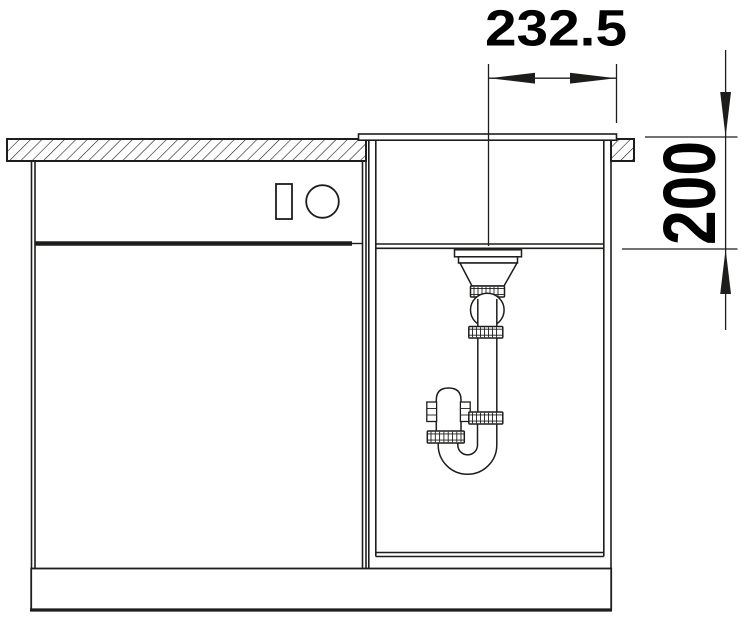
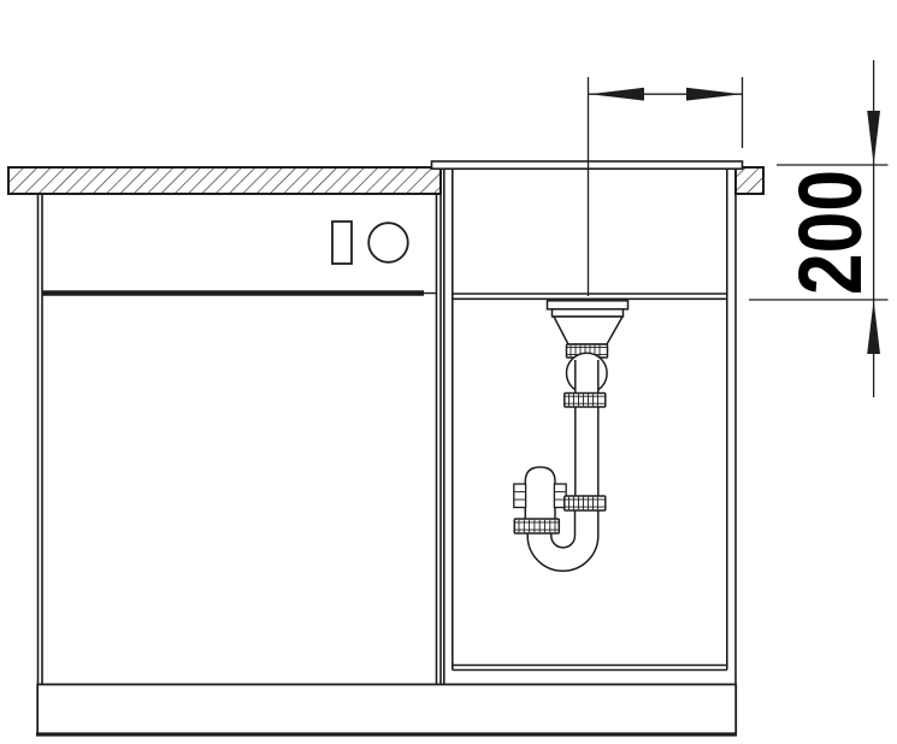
- 232.5
